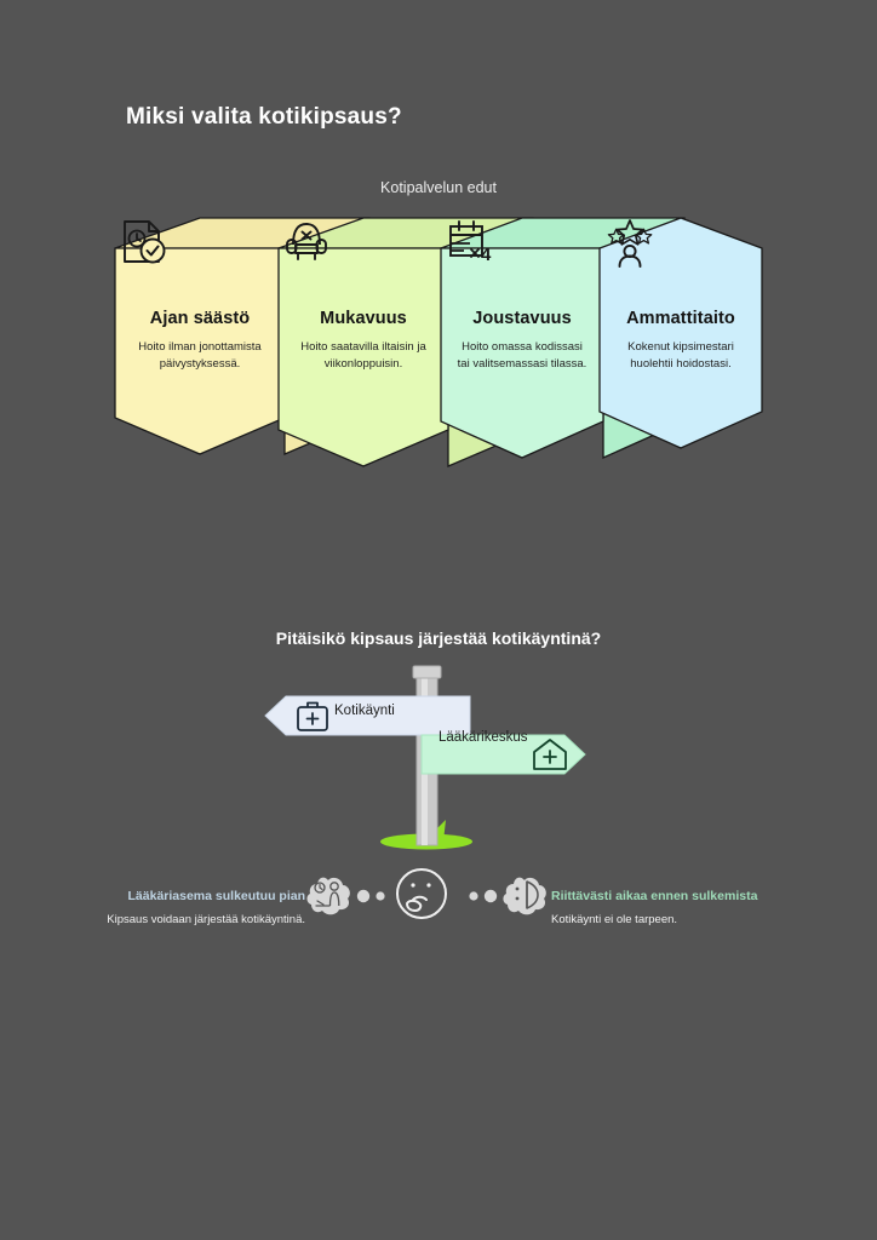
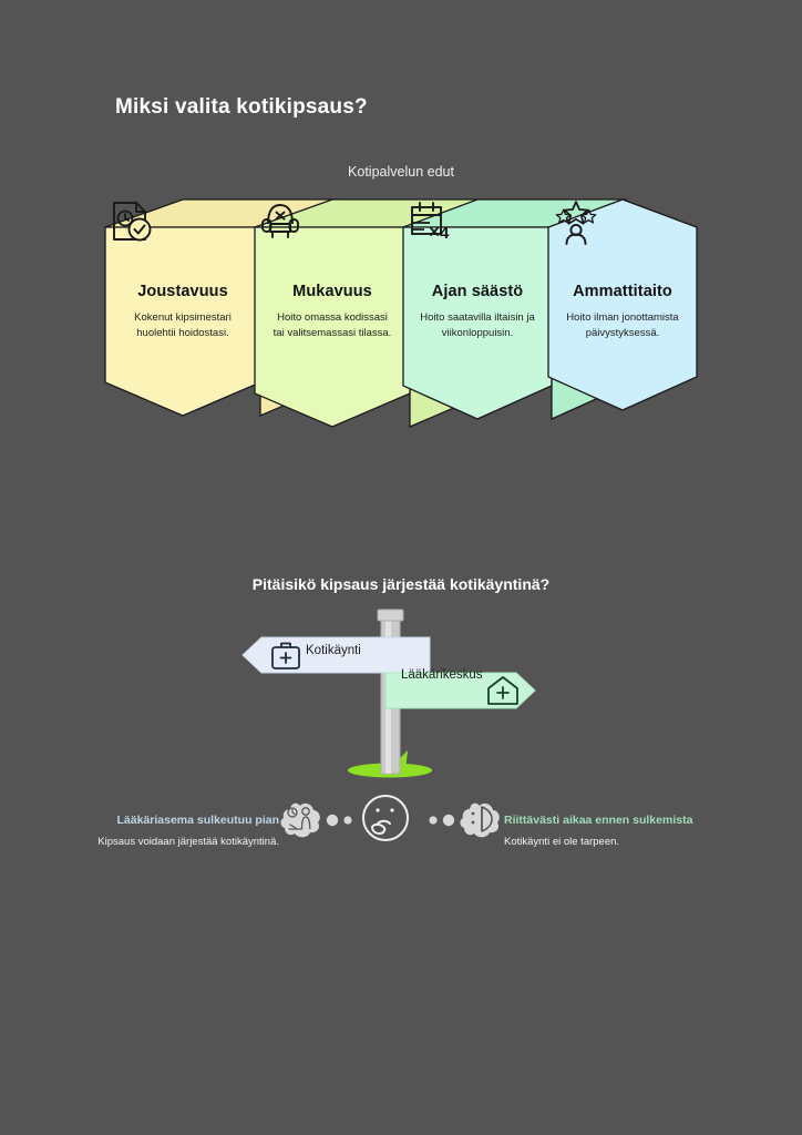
  Miksi valita kotikipsaus?
  Kotipalvelun edut
- Ajan säästö
+ Joustavuus
- Hoito ilman jonottamista päivystyksessä.
+ Kokenut kipsimestari huolehtii hoidostasi.
  Mukavuus
- Hoito saatavilla iltaisin ja viikonloppuisin.
+ Hoito omassa kodissasi tai valitsemassasi tilassa.
  4
- Joustavuus
+ Ajan säästö
- Hoito omassa kodissasi tai valitsemassasi tilassa.
+ Hoito saatavilla iltaisin ja viikonloppuisin.
  Ammattitaito
- Kokenut kipsimestari huolehtii hoidostasi.
+ Hoito ilman jonottamista päivystyksessä.
  Pitäisikö kipsaus järjestää kotikäyntinä?
  Kotikäynti
  Lääkärikeskus
  Lääkäriasema sulkeutuu pian
  Kipsaus voidaan järjestää kotikäyntinä.
  Riittävästi aikaa ennen sulkemista
  Kotikäynti ei ole tarpeen.
